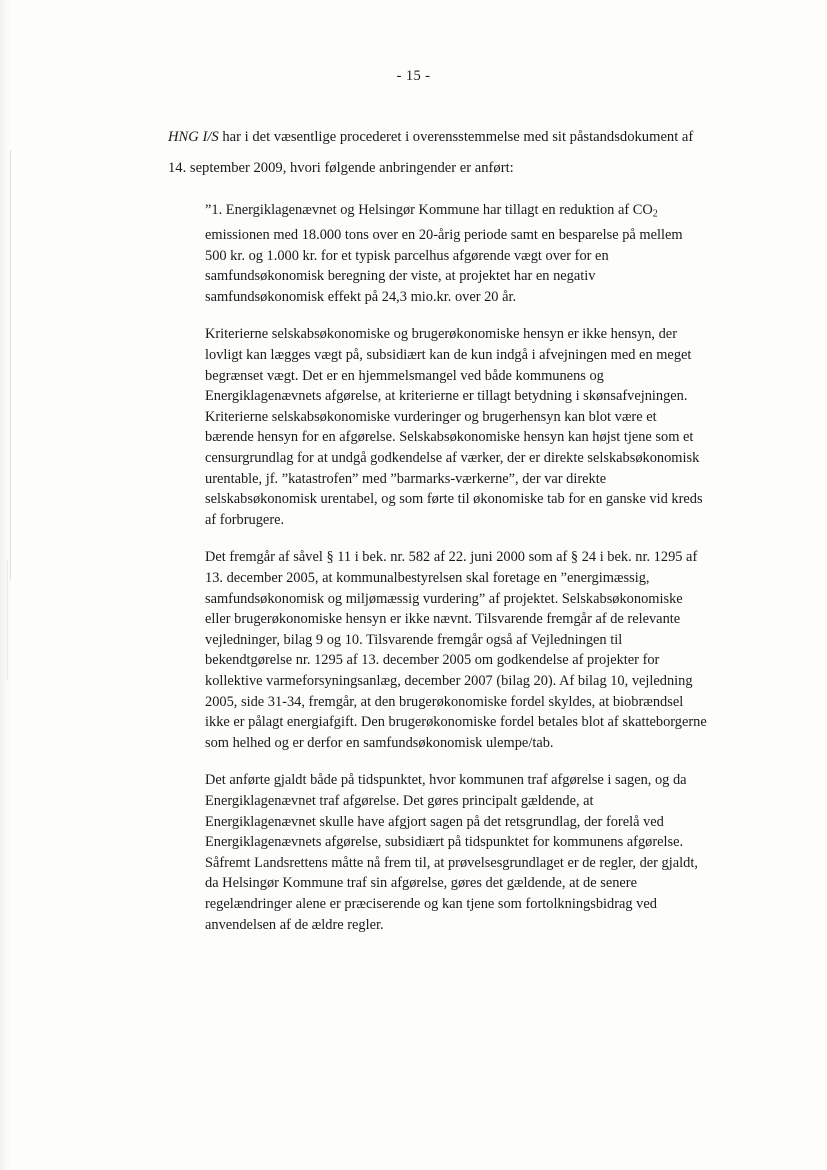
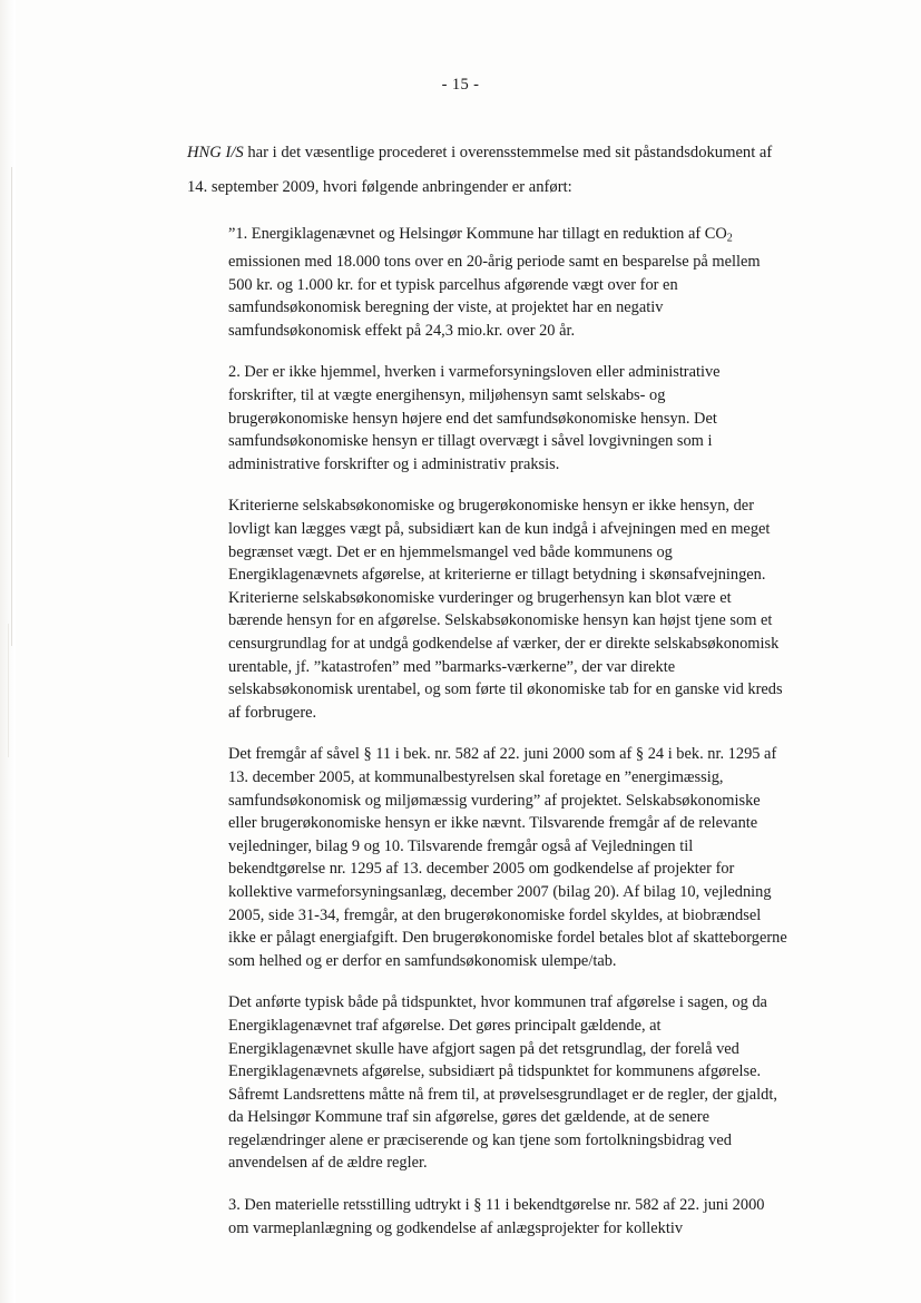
  - 15 -
  HNG I/S har i det væsentlige procederet i overensstemmelse med sit påstandsdokument af
  14. september 2009, hvori følgende anbringender er anført:
  ”1. Energiklagenævnet og Helsingør Kommune har tillagt en reduktion af CO2 emissionen med 18.000 tons over en 20-årig periode samt en besparelse på mellem 500 kr. og 1.000 kr. for et typisk parcelhus afgørende vægt over for en samfundsøkonomisk beregning der viste, at projektet har en negativ samfundsøkonomisk effekt på 24,3 mio.kr. over 20 år.
+ 2. Der er ikke hjemmel, hverken i varmeforsyningsloven eller administrative forskrifter, til at vægte energihensyn, miljøhensyn samt selskabs- og brugerøkonomiske hensyn højere end det samfundsøkonomiske hensyn. Det samfundsøkonomiske hensyn er tillagt overvægt i såvel lovgivningen som i administrative forskrifter og i administrativ praksis.
  Kriterierne selskabsøkonomiske og brugerøkonomiske hensyn er ikke hensyn, der lovligt kan lægges vægt på, subsidiært kan de kun indgå i afvejningen med en meget begrænset vægt. Det er en hjemmelsmangel ved både kommunens og Energiklagenævnets afgørelse, at kriterierne er tillagt betydning i skønsafvejningen. Kriterierne selskabsøkonomiske vurderinger og brugerhensyn kan blot være et bærende hensyn for en afgørelse. Selskabsøkonomiske hensyn kan højst tjene som et censurgrundlag for at undgå godkendelse af værker, der er direkte selskabsøkonomisk urentable, jf. ”katastrofen” med ”barmarks-værkerne”, der var direkte selskabsøkonomisk urentabel, og som førte til økonomiske tab for en ganske vid kreds af forbrugere.
  Det fremgår af såvel § 11 i bek. nr. 582 af 22. juni 2000 som af § 24 i bek. nr. 1295 af 13. december 2005, at kommunalbestyrelsen skal foretage en ”energimæssig, samfundsøkonomisk og miljømæssig vurdering” af projektet. Selskabsøkonomiske eller brugerøkonomiske hensyn er ikke nævnt. Tilsvarende fremgår af de relevante vejledninger, bilag 9 og 10. Tilsvarende fremgår også af Vejledningen til bekendtgørelse nr. 1295 af 13. december 2005 om godkendelse af projekter for kollektive varmeforsyningsanlæg, december 2007 (bilag 20). Af bilag 10, vejledning 2005, side 31-34, fremgår, at den brugerøkonomiske fordel skyldes, at biobrændsel ikke er pålagt energiafgift. Den brugerøkonomiske fordel betales blot af skatteborgerne som helhed og er derfor en samfundsøkonomisk ulempe/tab.
- Det anførte gjaldt både på tidspunktet, hvor kommunen traf afgørelse i sagen, og da Energiklagenævnet traf afgørelse. Det gøres principalt gældende, at Energiklagenævnet skulle have afgjort sagen på det retsgrundlag, der forelå ved Energiklagenævnets afgørelse, subsidiært på tidspunktet for kommunens afgørelse. Såfremt Landsrettens måtte nå frem til, at prøvelsesgrundlaget er de regler, der gjaldt, da Helsingør Kommune traf sin afgørelse, gøres det gældende, at de senere regelændringer alene er præciserende og kan tjene som fortolkningsbidrag ved anvendelsen af de ældre regler.
+ Det anførte typisk både på tidspunktet, hvor kommunen traf afgørelse i sagen, og da Energiklagenævnet traf afgørelse. Det gøres principalt gældende, at Energiklagenævnet skulle have afgjort sagen på det retsgrundlag, der forelå ved Energiklagenævnets afgørelse, subsidiært på tidspunktet for kommunens afgørelse. Såfremt Landsrettens måtte nå frem til, at prøvelsesgrundlaget er de regler, der gjaldt, da Helsingør Kommune traf sin afgørelse, gøres det gældende, at de senere regelændringer alene er præciserende og kan tjene som fortolkningsbidrag ved anvendelsen af de ældre regler.
+ 3. Den materielle retsstilling udtrykt i § 11 i bekendtgørelse nr. 582 af 22. juni 2000 om varmeplanlægning og godkendelse af anlægsprojekter for kollektiv
